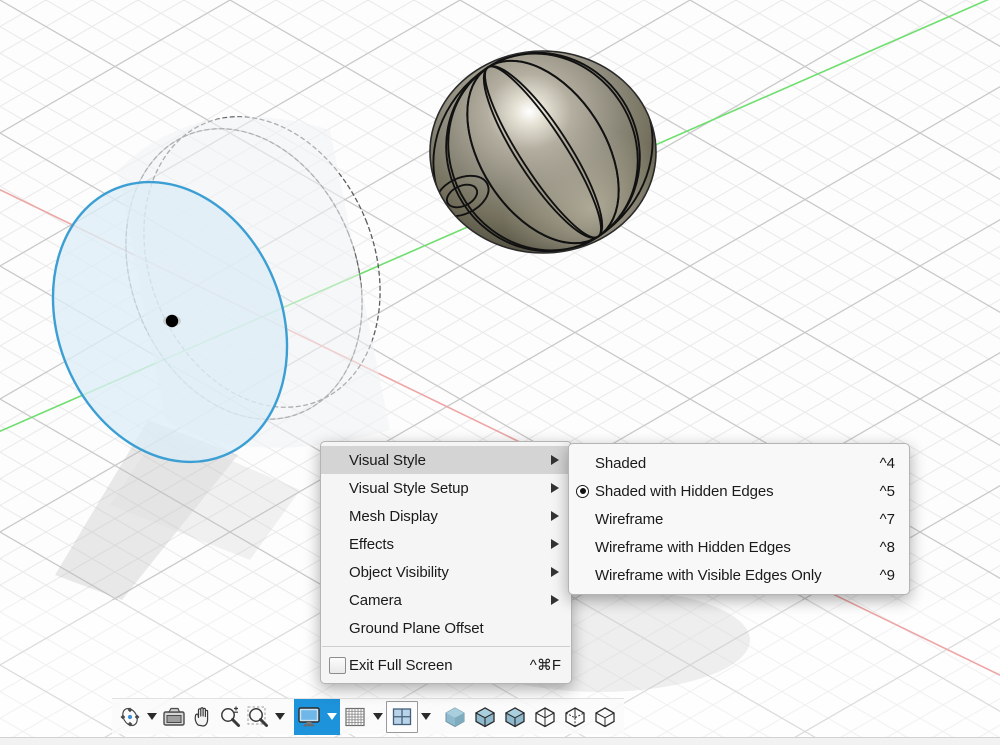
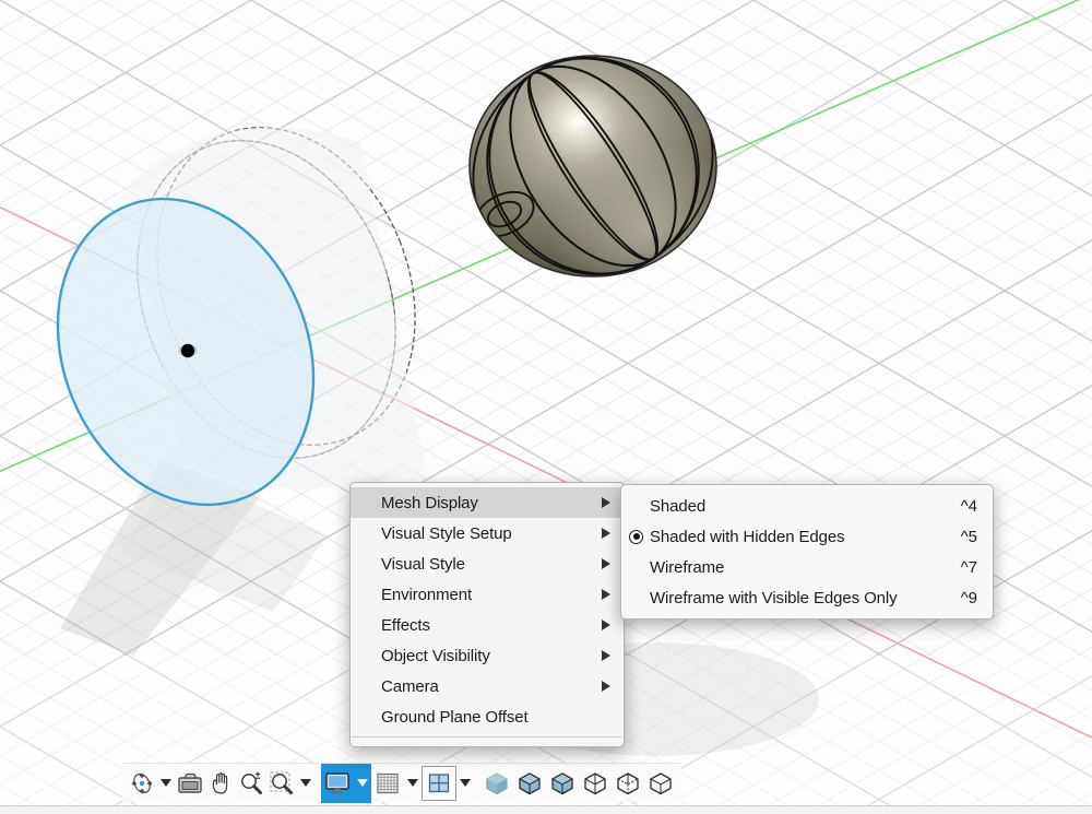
- Visual Style
+ Mesh Display
  Visual Style Setup
- Mesh Display
+ Visual Style
+ Environment
  Effects
  Object Visibility
  Camera
  Ground Plane Offset
- Exit Full Screen
- ^⌘F
  Shaded
  ^4
  Shaded with Hidden Edges
  ^5
  Wireframe
  ^7
- Wireframe with Hidden Edges
- ^8
  Wireframe with Visible Edges Only
  ^9
